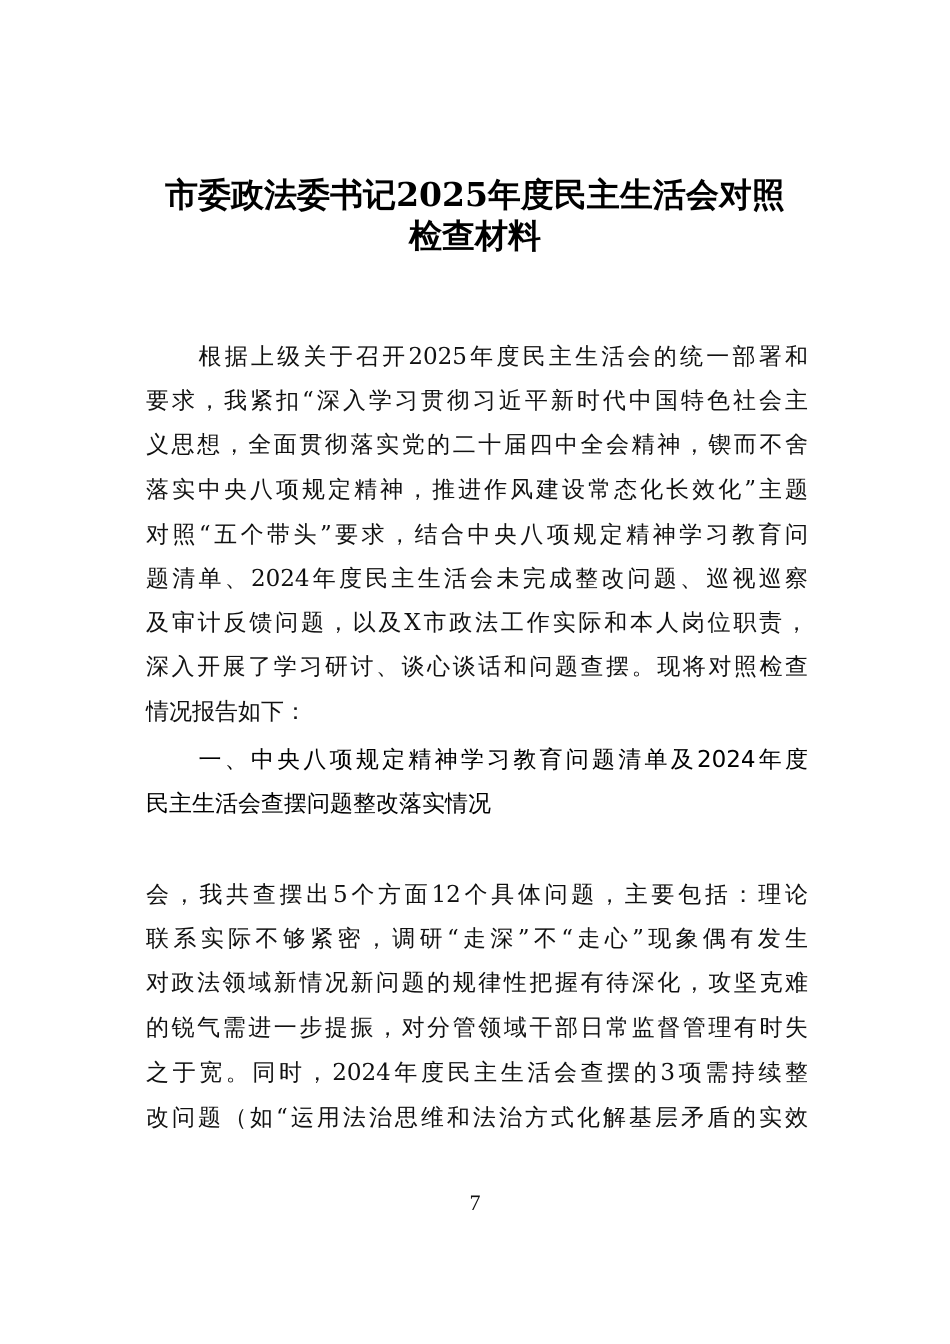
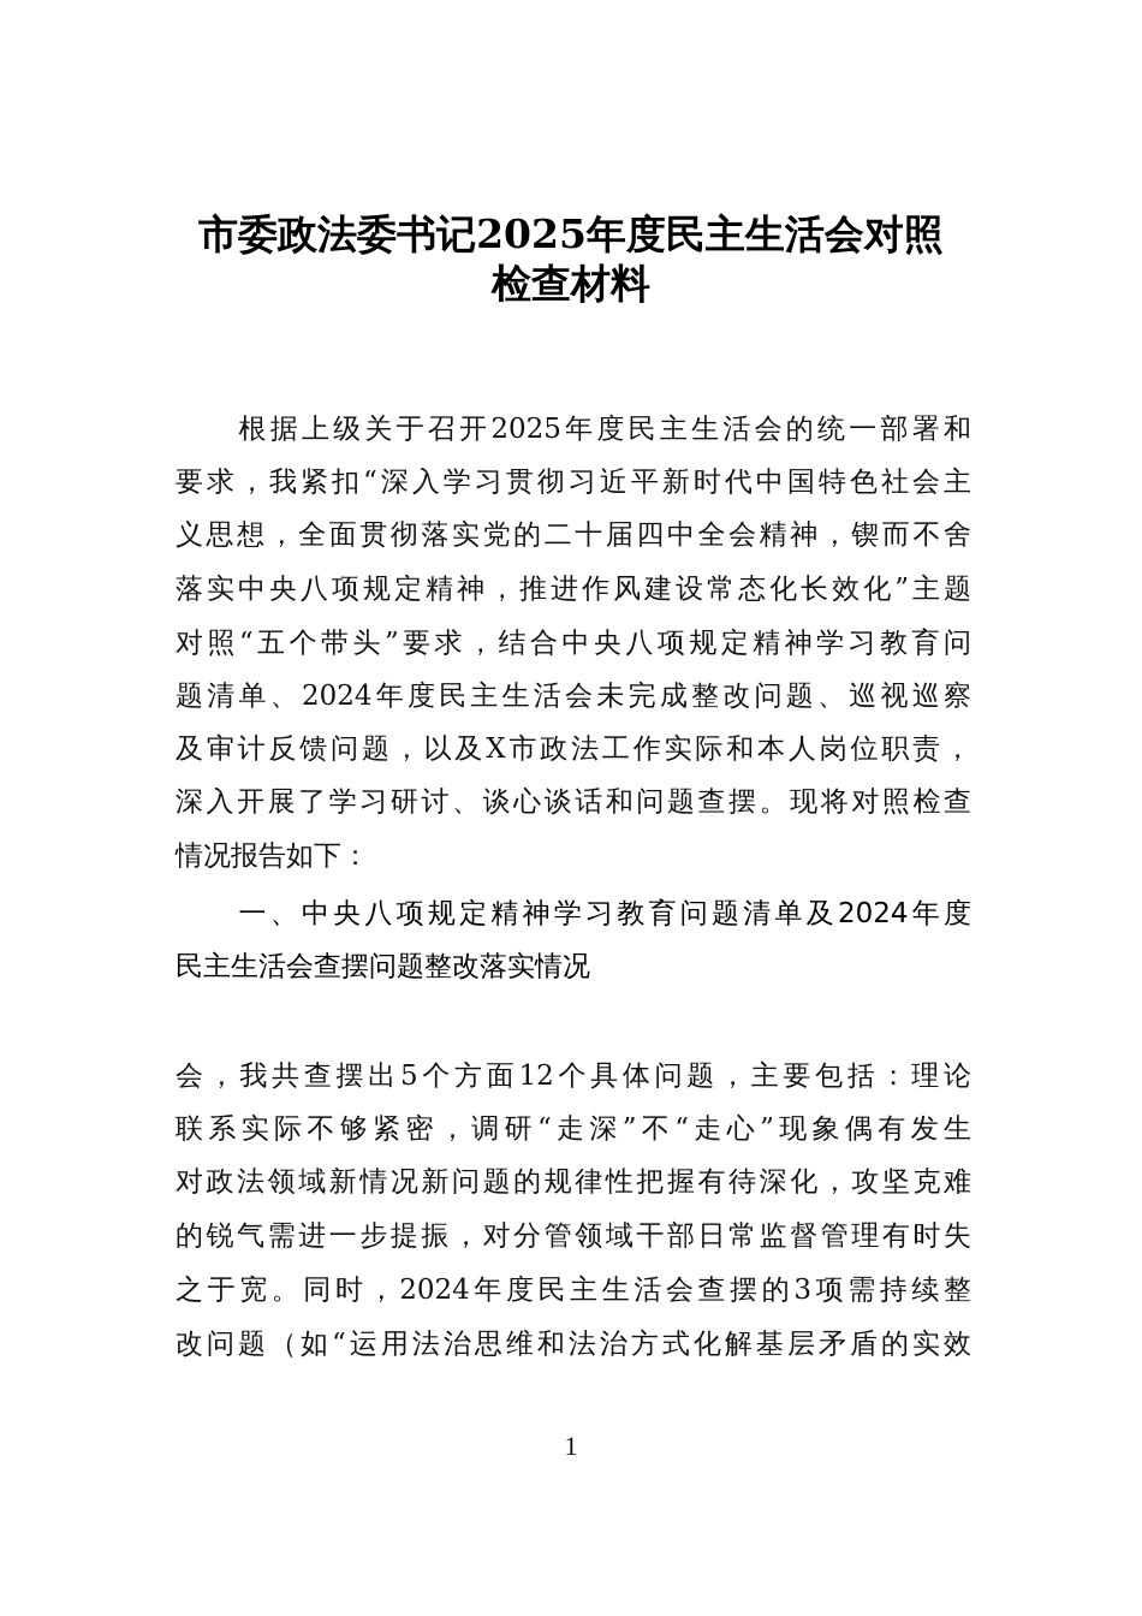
  市委政法委书记2025年度民主生活会对照
  检查材料
  根据上级关于召开2025年度民主生活会的统一部署和
  要求，我紧扣“深入学习贯彻习近平新时代中国特色社会主
  义思想，全面贯彻落实党的二十届四中全会精神，锲而不舍
  落实中央八项规定精神，推进作风建设常态化长效化”主题
  对照“五个带头”要求，结合中央八项规定精神学习教育问
  题清单、2024年度民主生活会未完成整改问题、巡视巡察
  及审计反馈问题，以及X市政法工作实际和本人岗位职责，
  深入开展了学习研讨、谈心谈话和问题查摆。现将对照检查
  情况报告如下：
  一、中央八项规定精神学习教育问题清单及2024年度
  民主生活会查摆问题整改落实情况
  会，我共查摆出5个方面12个具体问题，主要包括：理论
  联系实际不够紧密，调研“走深”不“走心”现象偶有发生
  对政法领域新情况新问题的规律性把握有待深化，攻坚克难
  的锐气需进一步提振，对分管领域干部日常监督管理有时失
  之于宽。同时，2024年度民主生活会查摆的3项需持续整
  改问题（如“运用法治思维和法治方式化解基层矛盾的实效
- 7
+ 1
